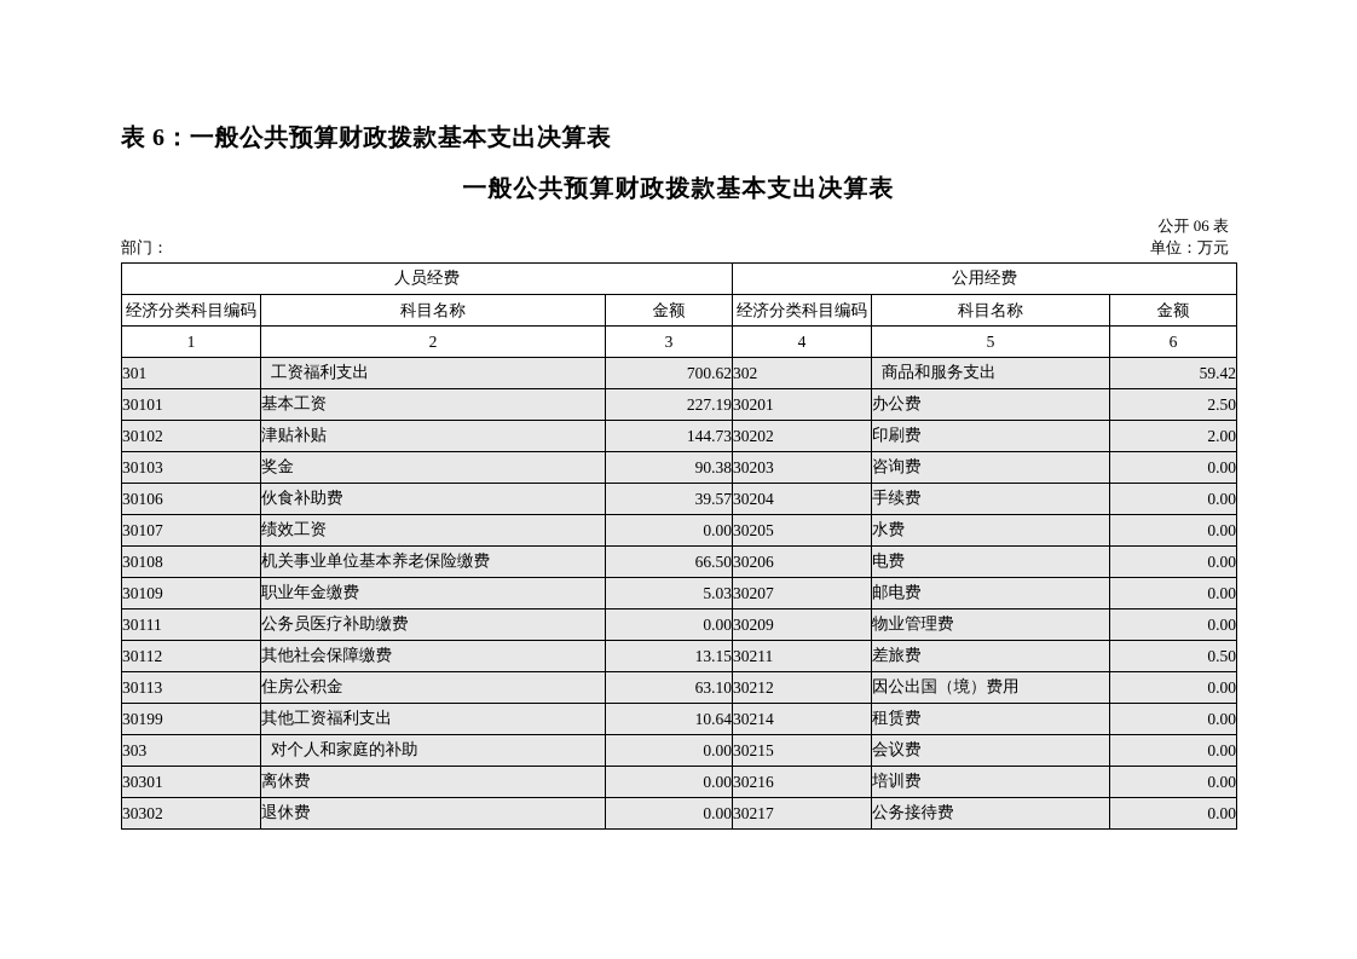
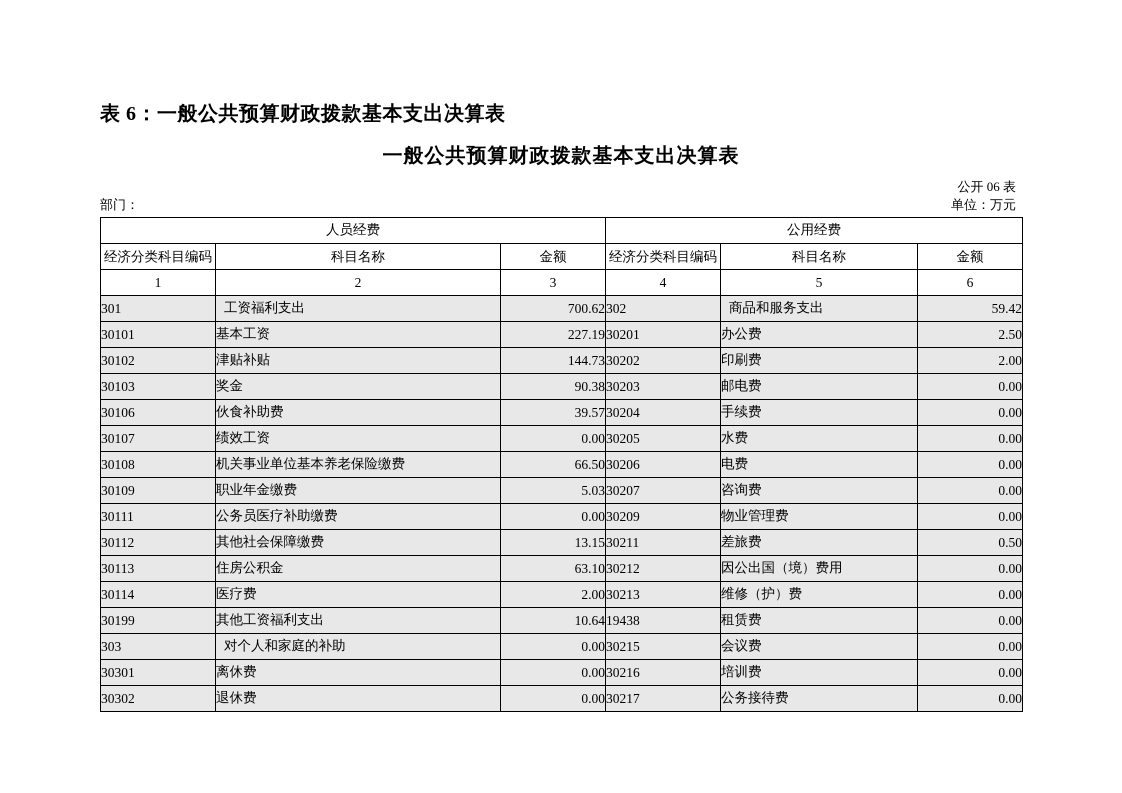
  表 6：一般公共预算财政拨款基本支出决算表
  一般公共预算财政拨款基本支出决算表
  公开 06 表
  单位：万元
  部门：
  人员经费	公用经费
  经济分类科目编码	科目名称	金额	经济分类科目编码	科目名称	金额
  1	2	3	4	5	6
  301	工资福利支出	700.62	302	商品和服务支出	59.42
  30101	基本工资	227.19	30201	办公费	2.50
  30102	津贴补贴	144.73	30202	印刷费	2.00
- 30103	奖金	90.38	30203	咨询费	0.00
+ 30103	奖金	90.38	30203	邮电费	0.00
  30106	伙食补助费	39.57	30204	手续费	0.00
  30107	绩效工资	0.00	30205	水费	0.00
  30108	机关事业单位基本养老保险缴费	66.50	30206	电费	0.00
- 30109	职业年金缴费	5.03	30207	邮电费	0.00
+ 30109	职业年金缴费	5.03	30207	咨询费	0.00
  30111	公务员医疗补助缴费	0.00	30209	物业管理费	0.00
  30112	其他社会保障缴费	13.15	30211	差旅费	0.50
  30113	住房公积金	63.10	30212	因公出国（境）费用	0.00
+ 30114	医疗费	2.00	30213	维修（护）费	0.00
- 30199	其他工资福利支出	10.64	30214	租赁费	0.00
+ 30199	其他工资福利支出	10.64	19438	租赁费	0.00
  303	对个人和家庭的补助	0.00	30215	会议费	0.00
  30301	离休费	0.00	30216	培训费	0.00
  30302	退休费	0.00	30217	公务接待费	0.00
